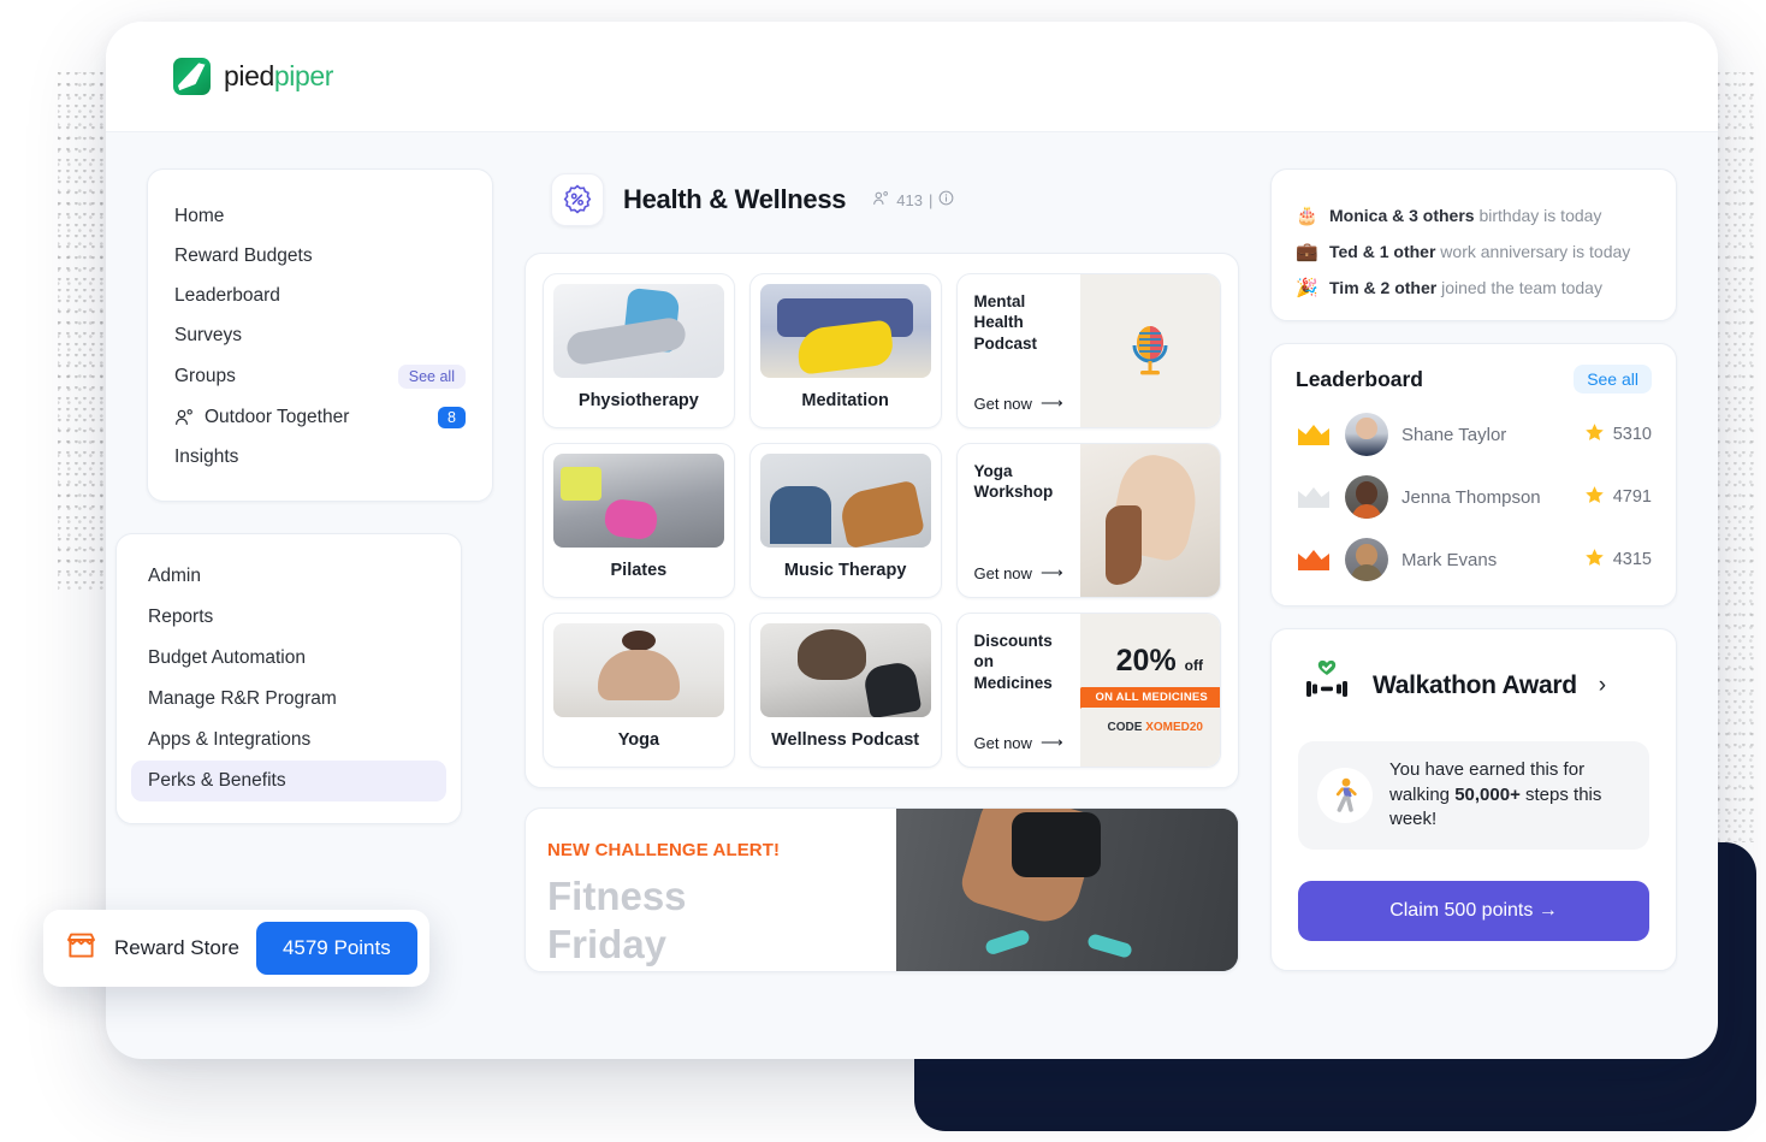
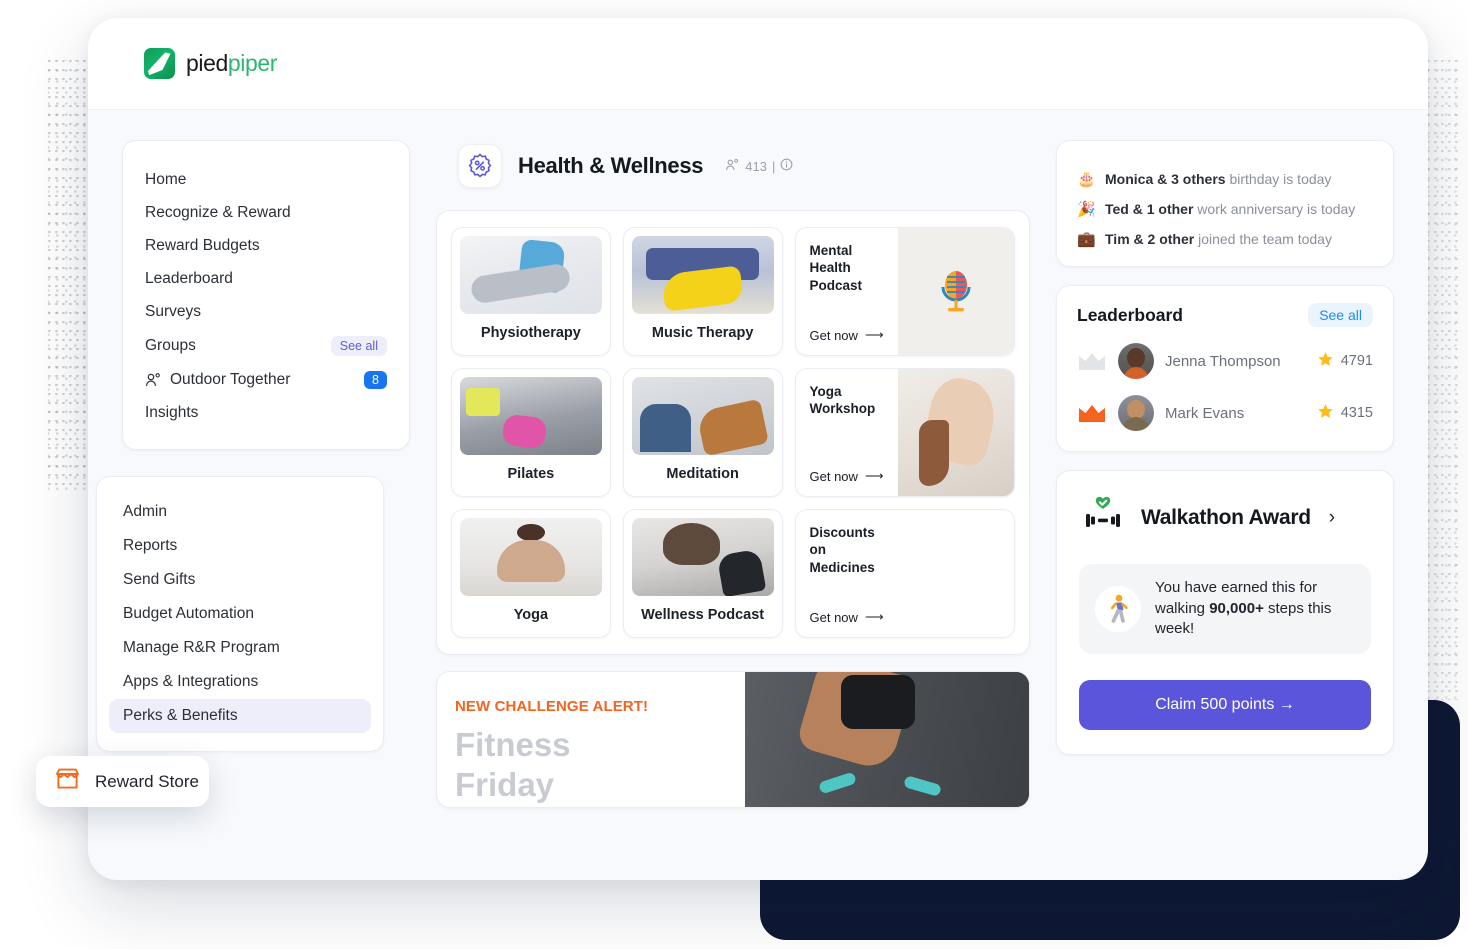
  piedpiper
  Home
+ Recognize & Reward
  Reward Budgets
  Leaderboard
  Surveys
  Groups
  See all
  Outdoor Together
  8
  Insights
  Admin
  Reports
+ Send Gifts
  Budget Automation
  Manage R&R Program
  Apps & Integrations
  Perks & Benefits
  Health & Wellness
  413
  |
  Physiotherapy
- Meditation
+ Music Therapy
  Mental Health Podcast
  Get now
  ⟶
  Pilates
- Music Therapy
+ Meditation
  Yoga Workshop
  Get now
  ⟶
  Yoga
  Wellness Podcast
  Discounts on Medicines
  Get now
  ⟶
- 20% off
- ON ALL MEDICINES
- CODE XOMED20
  NEW CHALLENGE ALERT!
  Fitness
  Friday
  🎂
  Monica & 3 others birthday is today
- 💼
+ 🎉
  Ted & 1 other work anniversary is today
- 🎉
+ 💼
  Tim & 2 other joined the team today
  Leaderboard
  See all
- Shane Taylor
- 5310
  Jenna Thompson
  4791
  Mark Evans
  4315
  Walkathon Award
  ›
- You have earned this for walking 50,000+ steps this week!
+ You have earned this for walking 90,000+ steps this week!
  Claim 500 points →
  Reward Store
- 4579 Points
